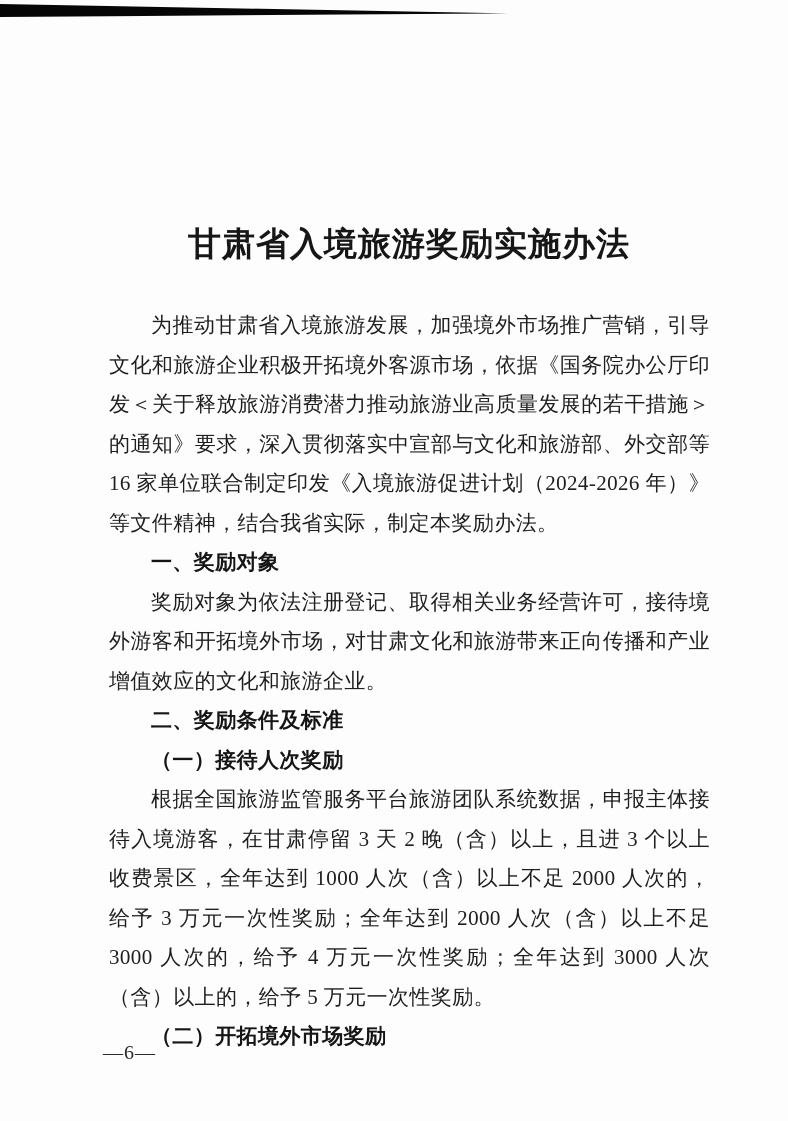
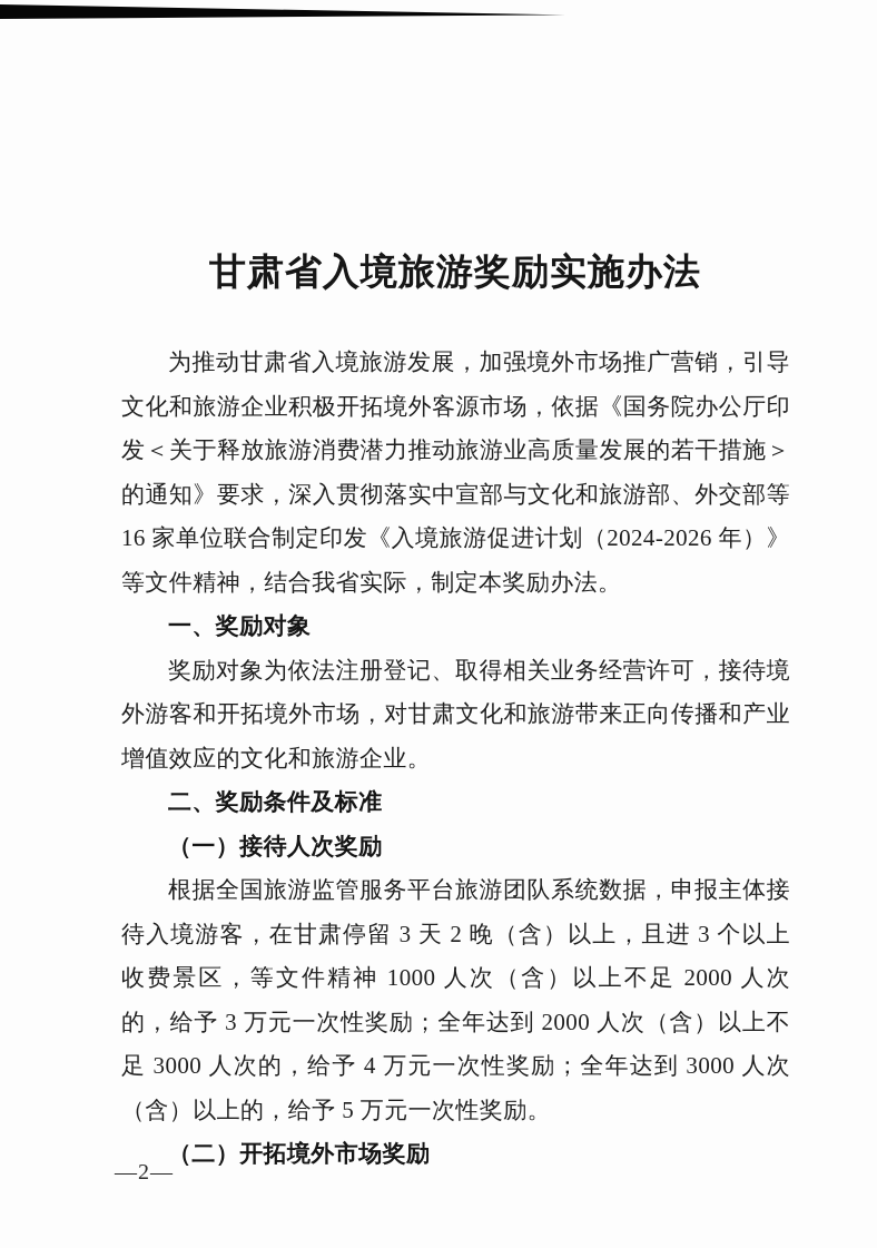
  甘肃省入境旅游奖励实施办法
  为推动甘肃省入境旅游发展，加强境外市场推广营销，引导文化和旅游企业积极开拓境外客源市场，依据《国务院办公厅印发＜关于释放旅游消费潜力推动旅游业高质量发展的若干措施＞的通知》要求，深入贯彻落实中宣部与文化和旅游部、外交部等 16 家单位联合制定印发《入境旅游促进计划（2024-2026 年）》等文件精神，结合我省实际，制定本奖励办法。
  一、奖励对象
  奖励对象为依法注册登记、取得相关业务经营许可，接待境外游客和开拓境外市场，对甘肃文化和旅游带来正向传播和产业增值效应的文化和旅游企业。
  二、奖励条件及标准
  （一）接待人次奖励
- 根据全国旅游监管服务平台旅游团队系统数据，申报主体接待入境游客，在甘肃停留 3 天 2 晚（含）以上，且进 3 个以上收费景区，全年达到 1000 人次（含）以上不足 2000 人次的，给予 3 万元一次性奖励；全年达到 2000 人次（含）以上不足 3000 人次的，给予 4 万元一次性奖励；全年达到 3000 人次（含）以上的，给予 5 万元一次性奖励。
+ 根据全国旅游监管服务平台旅游团队系统数据，申报主体接待入境游客，在甘肃停留 3 天 2 晚（含）以上，且进 3 个以上收费景区，等文件精神 1000 人次（含）以上不足 2000 人次的，给予 3 万元一次性奖励；全年达到 2000 人次（含）以上不足 3000 人次的，给予 4 万元一次性奖励；全年达到 3000 人次（含）以上的，给予 5 万元一次性奖励。
  （二）开拓境外市场奖励
- —6—
+ —2—
